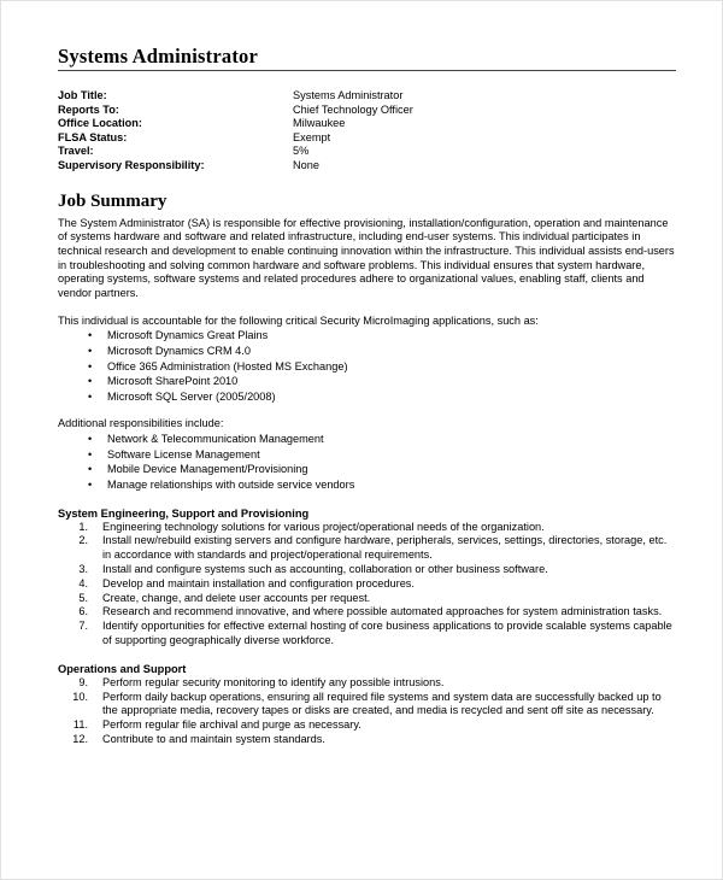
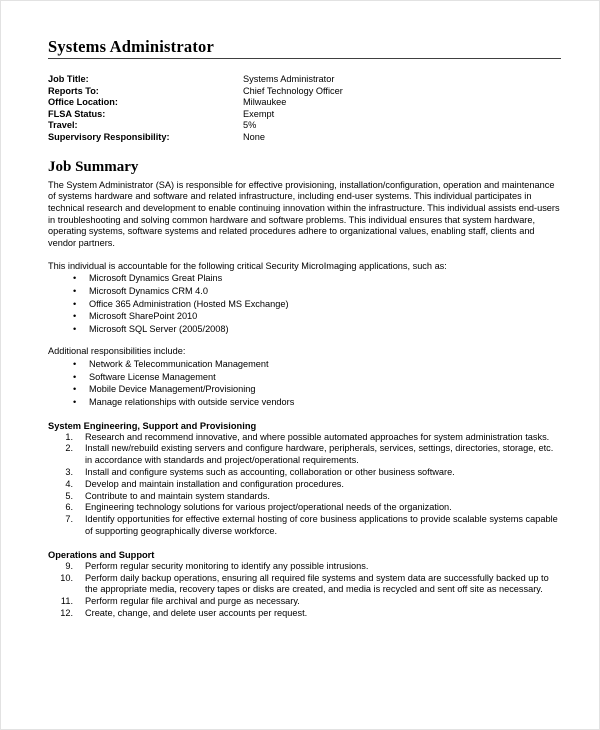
  Systems Administrator
  Job Title:	Systems Administrator
  Reports To:	Chief Technology Officer
  Office Location:	Milwaukee
  FLSA Status:	Exempt
  Travel:	5%
  Supervisory Responsibility:	None
  Job Summary
  The System Administrator (SA) is responsible for effective provisioning, installation/configuration, operation and maintenance of systems hardware and software and related infrastructure, including end-user systems. This individual participates in technical research and development to enable continuing innovation within the infrastructure. This individual assists end-users in troubleshooting and solving common hardware and software problems. This individual ensures that system hardware, operating systems, software systems and related procedures adhere to organizational values, enabling staff, clients and vendor partners.
  This individual is accountable for the following critical Security MicroImaging applications, such as:
  •
  Microsoft Dynamics Great Plains
  •
  Microsoft Dynamics CRM 4.0
  •
  Office 365 Administration (Hosted MS Exchange)
  •
  Microsoft SharePoint 2010
  •
  Microsoft SQL Server (2005/2008)
  Additional responsibilities include:
  •
  Network & Telecommunication Management
  •
  Software License Management
  •
  Mobile Device Management/Provisioning
  •
  Manage relationships with outside service vendors
  System Engineering, Support and Provisioning
  1.
- Engineering technology solutions for various project/operational needs of the organization.
+ Research and recommend innovative, and where possible automated approaches for system administration tasks.
  2.
  Install new/rebuild existing servers and configure hardware, peripherals, services, settings, directories, storage, etc. in accordance with standards and project/operational requirements.
  3.
  Install and configure systems such as accounting, collaboration or other business software.
  4.
  Develop and maintain installation and configuration procedures.
  5.
- Create, change, and delete user accounts per request.
+ Contribute to and maintain system standards.
  6.
- Research and recommend innovative, and where possible automated approaches for system administration tasks.
+ Engineering technology solutions for various project/operational needs of the organization.
  7.
  Identify opportunities for effective external hosting of core business applications to provide scalable systems capable of supporting geographically diverse workforce.
  Operations and Support
  9.
  Perform regular security monitoring to identify any possible intrusions.
  10.
  Perform daily backup operations, ensuring all required file systems and system data are successfully backed up to the appropriate media, recovery tapes or disks are created, and media is recycled and sent off site as necessary.
  11.
  Perform regular file archival and purge as necessary.
  12.
- Contribute to and maintain system standards.
+ Create, change, and delete user accounts per request.
